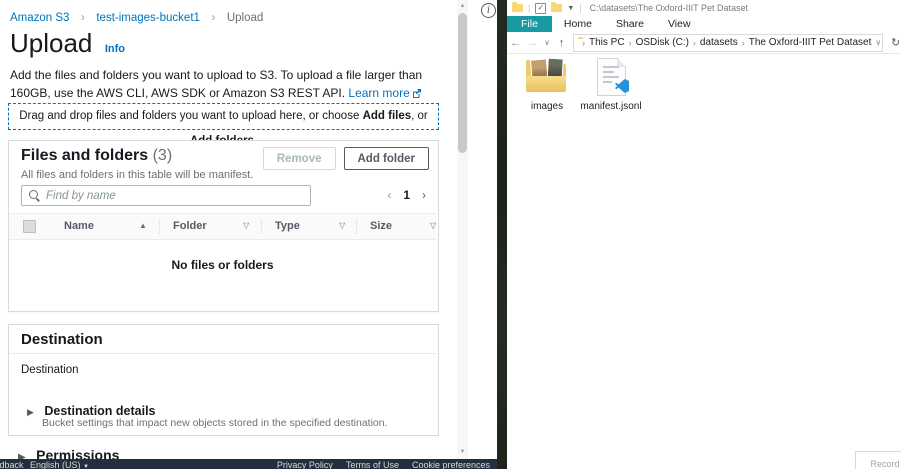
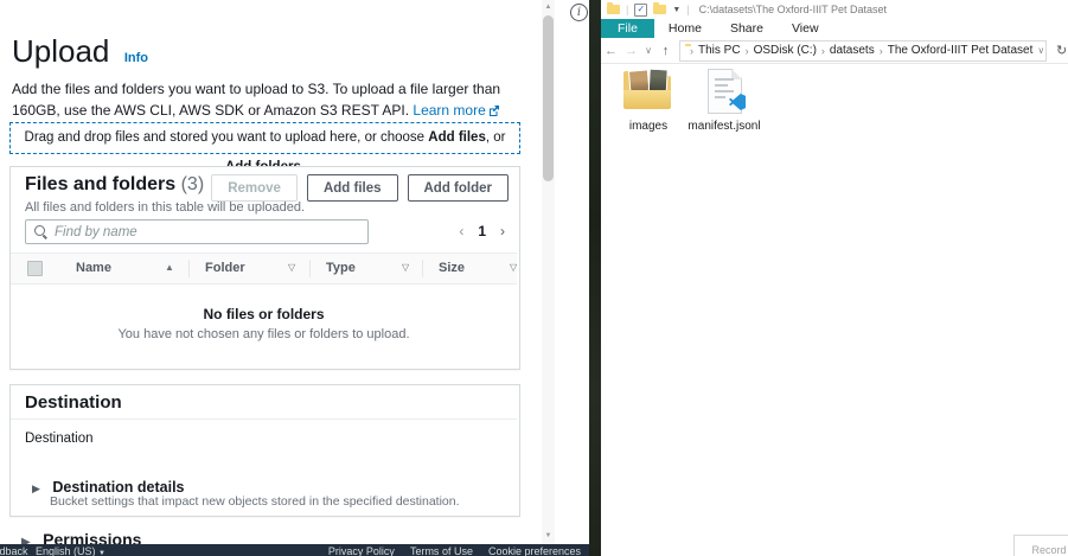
- Amazon S3 › test-images-bucket1 › Upload
  Upload Info
  Add the files and folders you want to upload to S3. To upload a file larger than 160GB, use the AWS CLI, AWS SDK or Amazon S3 REST API. Learn more
- Drag and drop files and folders you want to upload here, or choose Add files, or
+ Drag and drop files and stored you want to upload here, or choose Add files, or
  Files and folders (3)
- All files and folders in this table will be manifest.
+ All files and folders in this table will be uploaded.
  Remove
+ Add files
  Add folder
  Find by name
  ‹
  1
  ›
  Name
  ▲
  Folder
  ▽
  Type
  ▽
  Size
  ▽
  No files or folders
+ You have not chosen any files or folders to upload.
  Destination
  Destination
  ▶ Destination details
  Bucket settings that impact new objects stored in the specified destination.
  ▶ Permissions
  English (US)
  Privacy Policy
  Terms of Use
  Cookie preferences
  i
  |
  ✓
  |
  C:\datasets\The Oxford-IIIT Pet Dataset
  File
  Home
  Share
  View
  ←
  →
  ∨
  ↑
  ›
  This PC
  ›
  OSDisk (C:)
  ›
  datasets
  ›
  The Oxford-IIIT Pet Dataset
  ∨
  ↻
  images
  manifest.jsonl
  Record
